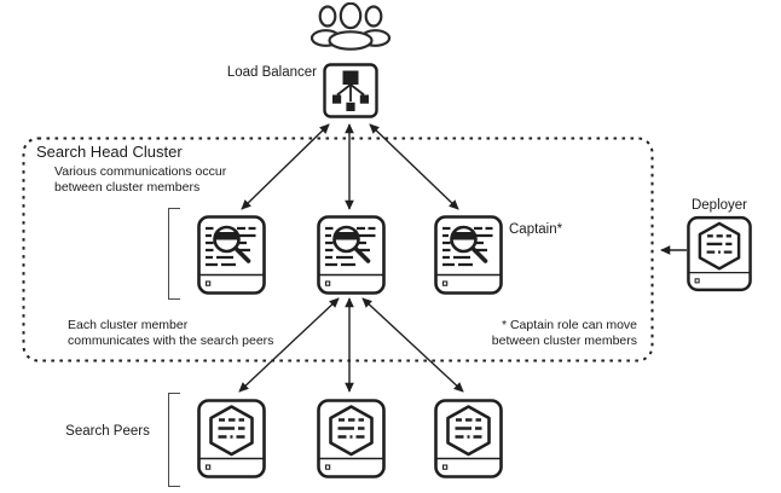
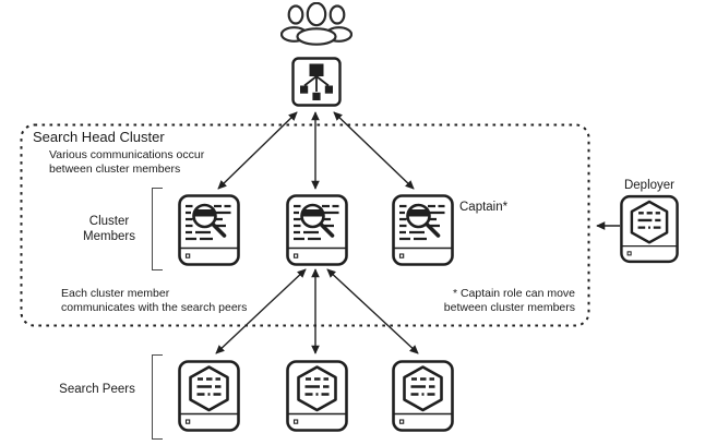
- Load Balancer
  Search Head Cluster
  Various communications occur
  between cluster members
+ Cluster
+ Members
  Captain*
  Each cluster member
  communicates with the search peers
  * Captain role can move
  between cluster members
  Deployer
  Search Peers
